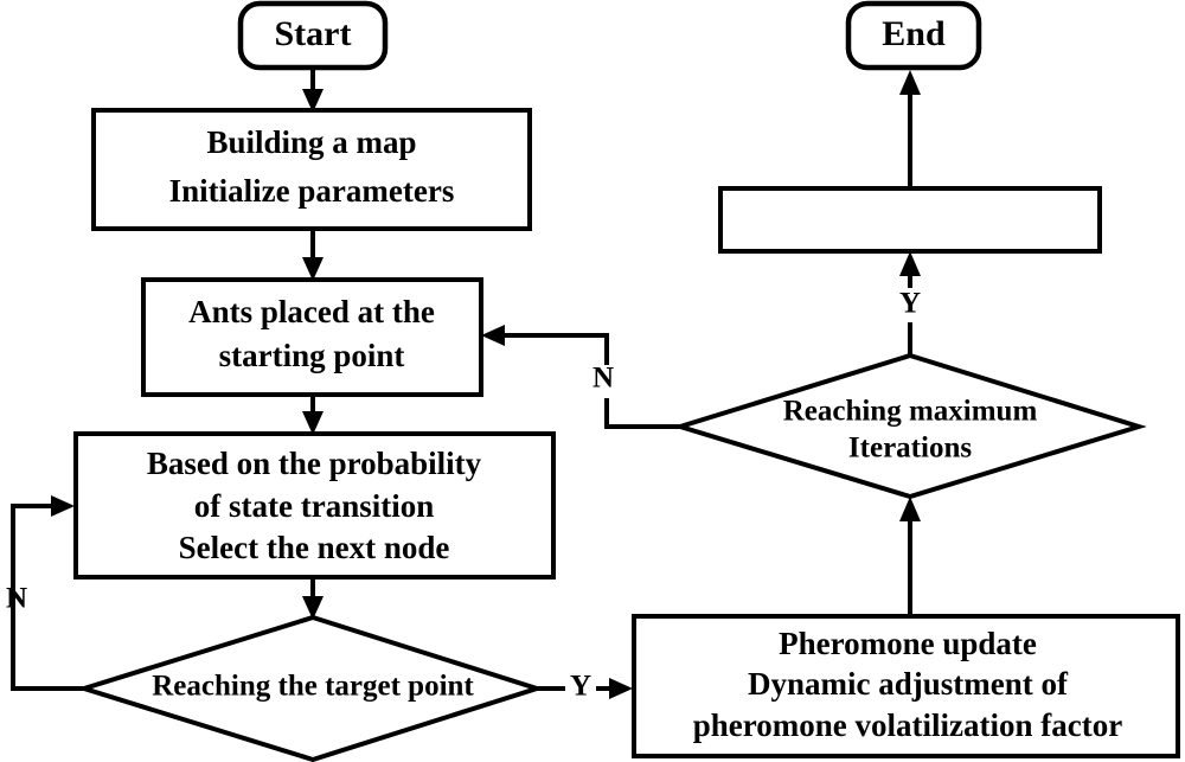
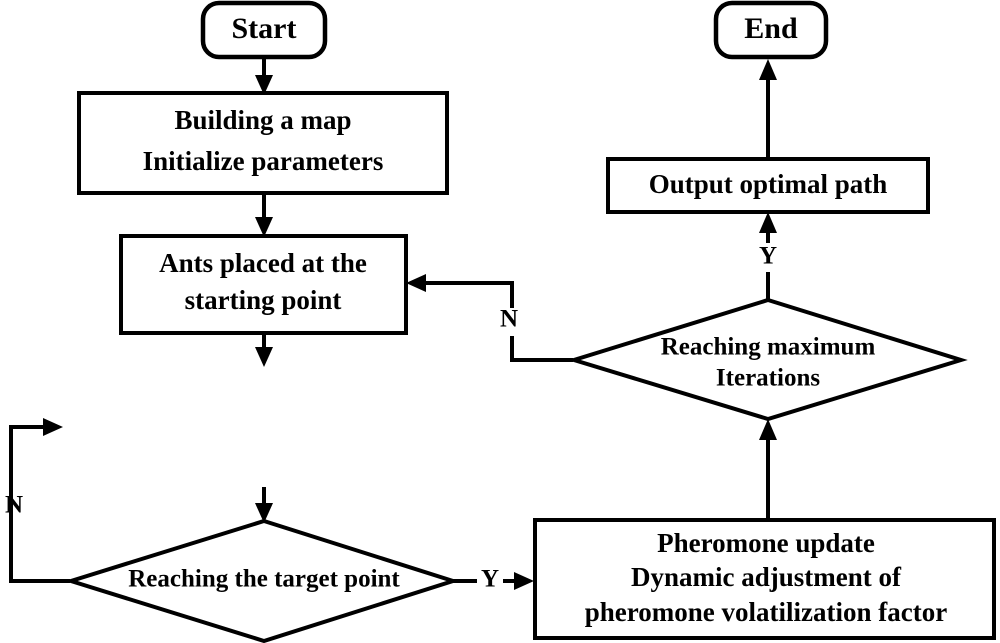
  N
  Y
  Y
  N
  Start
  Building a map
  Initialize parameters
  Ants placed at the
  starting point
- Based on the probability
- of state transition
- Select the next node
  Reaching the target point
  Pheromone update
  Dynamic adjustment of
  pheromone volatilization factor
  Reaching maximum
  Iterations
+ Output optimal path
  End
